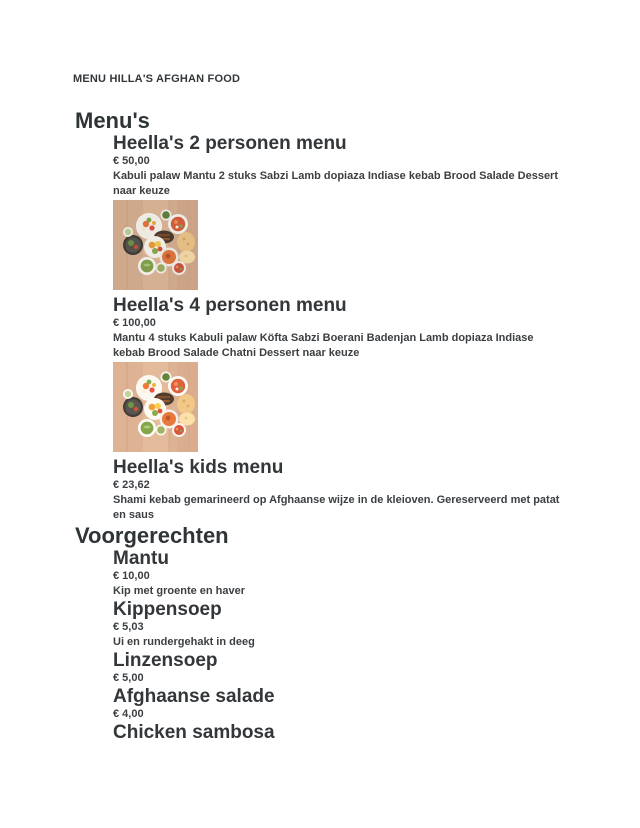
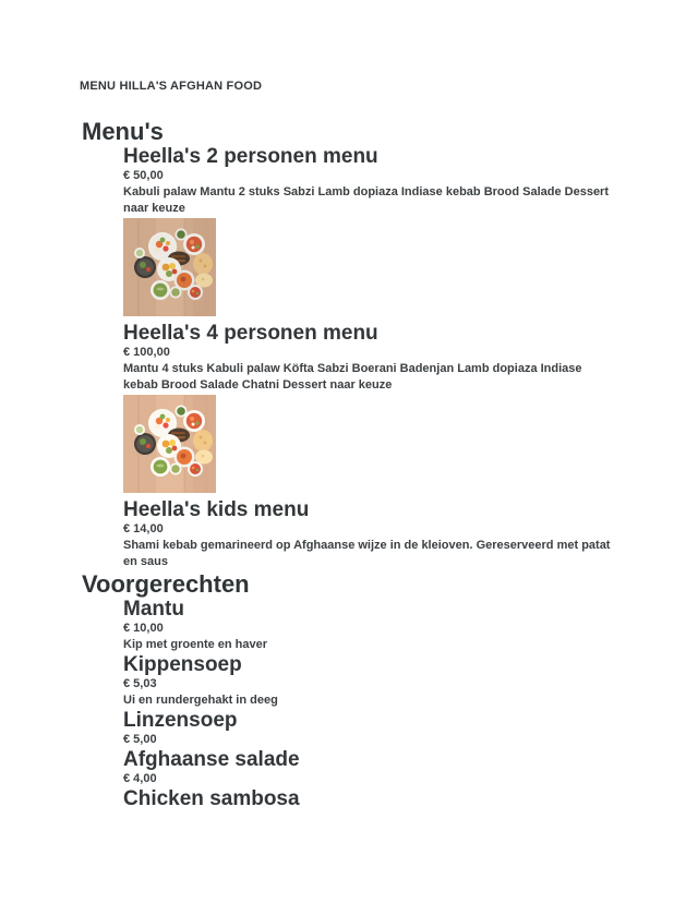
  MENU HILLA'S AFGHAN FOOD
  Menu's
  Heella's 2 personen menu
  € 50,00
  Kabuli palaw Mantu 2 stuks Sabzi Lamb dopiaza Indiase kebab Brood Salade Dessert
  naar keuze
  Heella's 4 personen menu
  € 100,00
  Mantu 4 stuks Kabuli palaw Köfta Sabzi Boerani Badenjan Lamb dopiaza Indiase
  kebab Brood Salade Chatni Dessert naar keuze
  Heella's kids menu
- € 23,62
+ € 14,00
  Shami kebab gemarineerd op Afghaanse wijze in de kleioven. Gereserveerd met patat
  en saus
  Voorgerechten
  Mantu
  € 10,00
  Kip met groente en haver
  Kippensoep
  € 5,03
  Ui en rundergehakt in deeg
  Linzensoep
  € 5,00
  Afghaanse salade
  € 4,00
  Chicken sambosa
